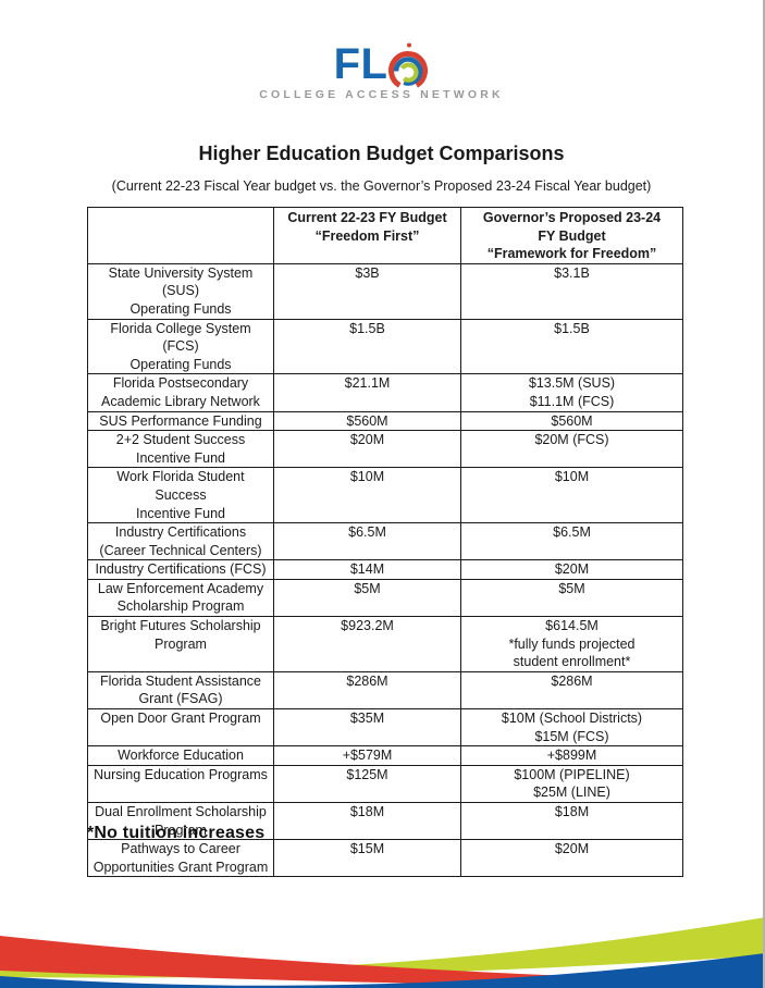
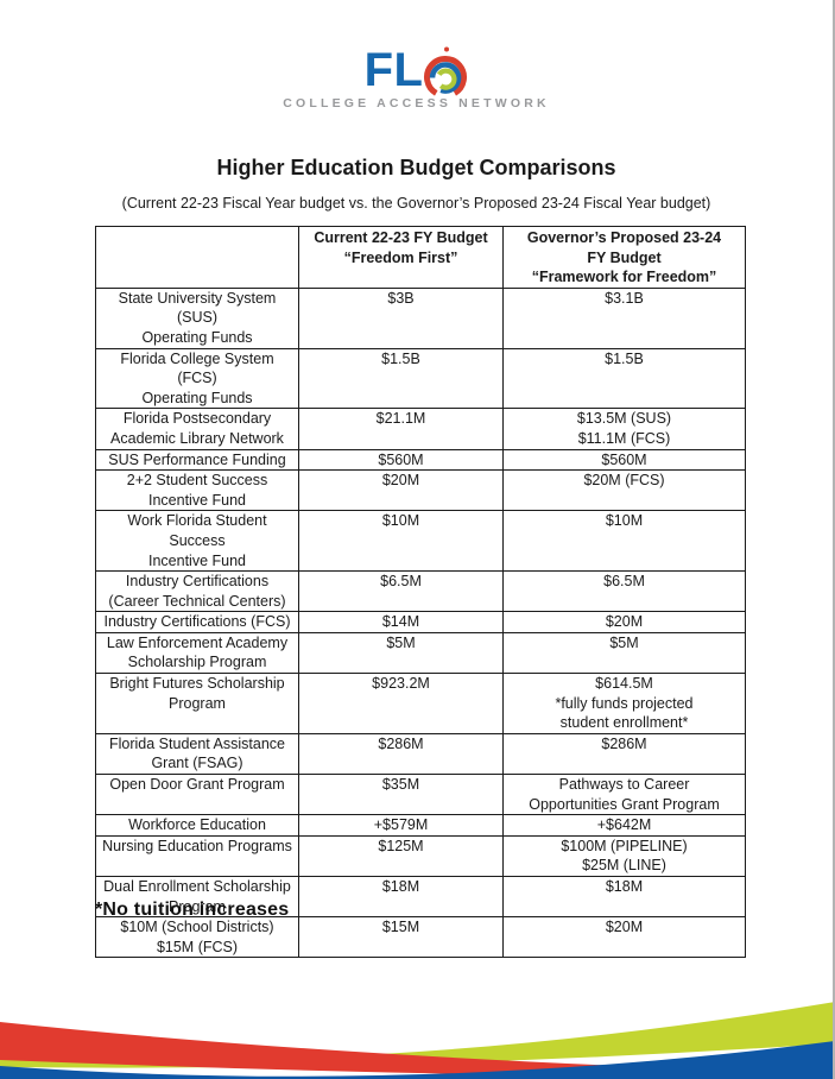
  FL
  COLLEGE ACCESS NETWORK
  Higher Education Budget Comparisons
  (Current 22-23 Fiscal Year budget vs. the Governor’s Proposed 23-24 Fiscal Year budget)
  	Current 22-23 FY Budget “Freedom First”	Governor’s Proposed 23-24 FY Budget “Framework for Freedom”
  State University System (SUS) Operating Funds	$3B	$3.1B
  Florida College System (FCS) Operating Funds	$1.5B	$1.5B
  Florida Postsecondary Academic Library Network	$21.1M	$13.5M (SUS) $11.1M (FCS)
  SUS Performance Funding	$560M	$560M
  2+2 Student Success Incentive Fund	$20M	$20M (FCS)
  Work Florida Student Success Incentive Fund	$10M	$10M
  Industry Certifications (Career Technical Centers)	$6.5M	$6.5M
  Industry Certifications (FCS)	$14M	$20M
  Law Enforcement Academy Scholarship Program	$5M	$5M
  Bright Futures Scholarship Program	$923.2M	$614.5M *fully funds projected student enrollment*
  Florida Student Assistance Grant (FSAG)	$286M	$286M
- Open Door Grant Program	$35M	$10M (School Districts) $15M (FCS)
+ Open Door Grant Program	$35M	Pathways to Career Opportunities Grant Program
- Workforce Education	+$579M	+$899M
+ Workforce Education	+$579M	+$642M
  Nursing Education Programs	$125M	$100M (PIPELINE) $25M (LINE)
  Dual Enrollment Scholarship Program	$18M	$18M
- Pathways to Career Opportunities Grant Program	$15M	$20M
+ $10M (School Districts) $15M (FCS)	$15M	$20M
  *No tuition increases
